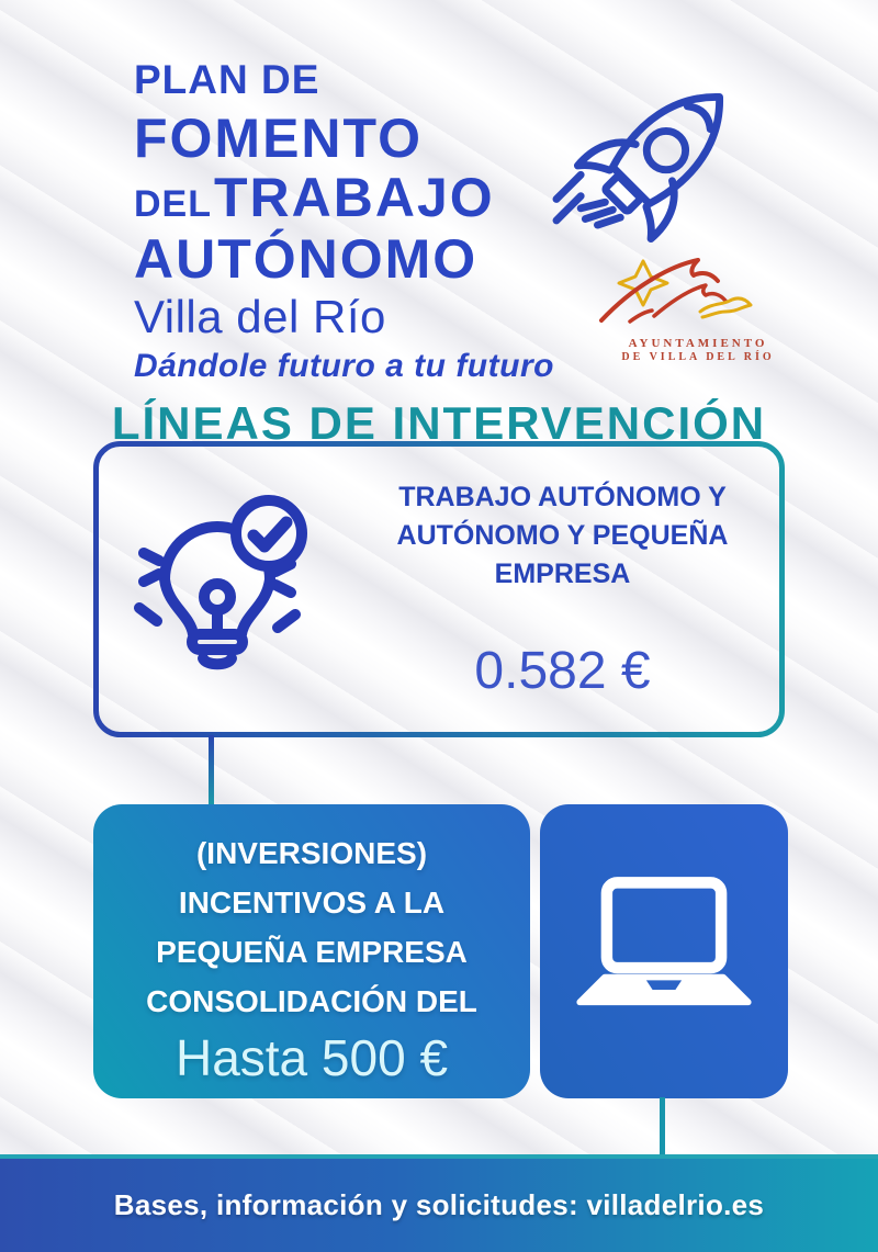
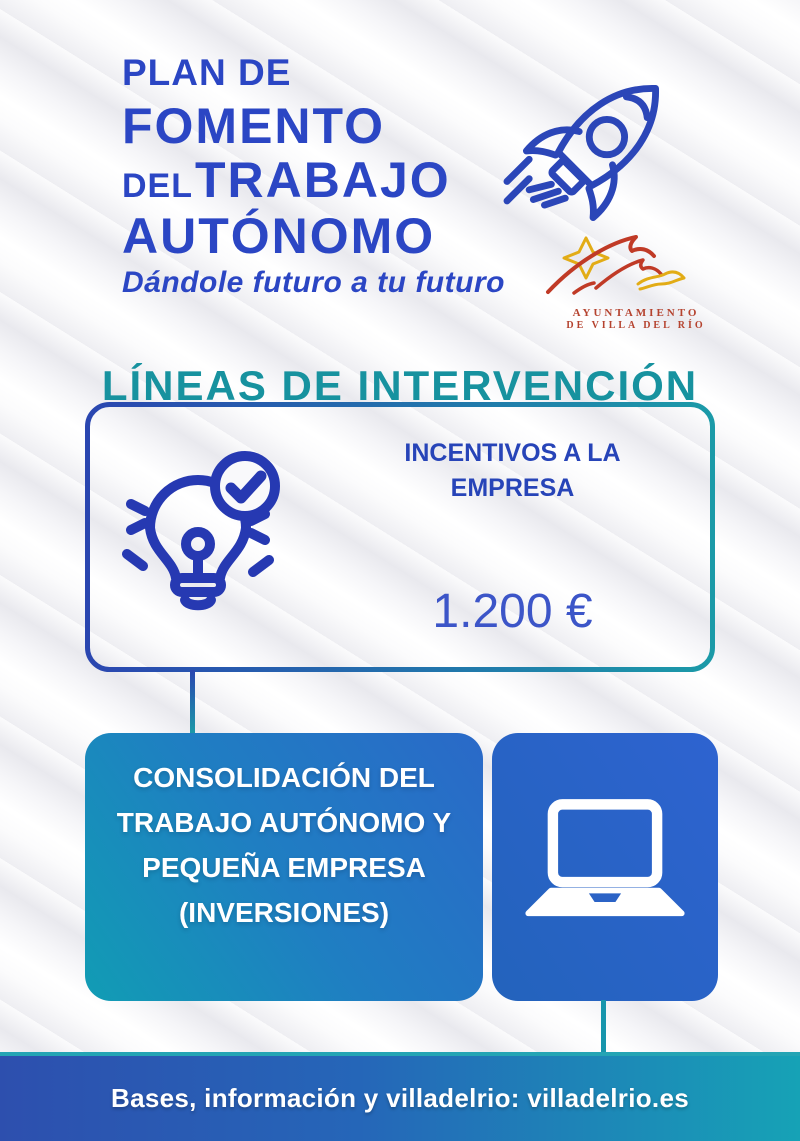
  PLAN DE
  FOMENTO
  DELTRABAJO
  AUTÓNOMO
- Villa del Río
  Dándole futuro a tu futuro
  AYUNTAMIENTO
  DE VILLA DEL RÍO
  LÍNEAS DE INTERVENCIÓN
- TRABAJO AUTÓNOMO Y
+ INCENTIVOS A LA
- AUTÓNOMO Y PEQUEÑA
  EMPRESA
- 0.582 €
+ 1.200 €
- (INVERSIONES)
+ CONSOLIDACIÓN DEL
- INCENTIVOS A LA
+ TRABAJO AUTÓNOMO Y
  PEQUEÑA EMPRESA
- CONSOLIDACIÓN DEL
+ (INVERSIONES)
- Hasta 500 €
- Bases, información y solicitudes: villadelrio.es
+ Bases, información y villadelrio: villadelrio.es
